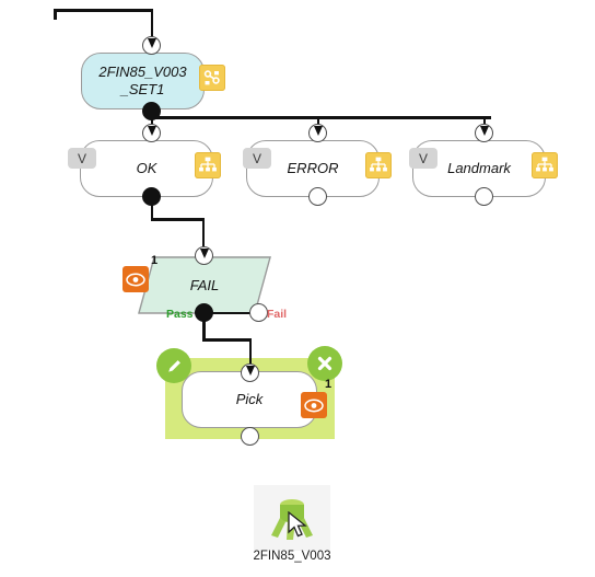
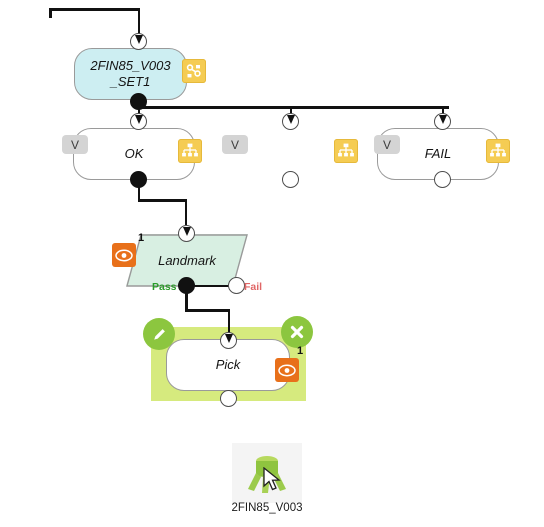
  2FIN85_V003
  _SET1
  OK
  V
- ERROR
  V
- Landmark
+ FAIL
  V
- FAIL
+ Landmark
  1
  Pass
  Fail
  Pick
  1
  2FIN85_V003
